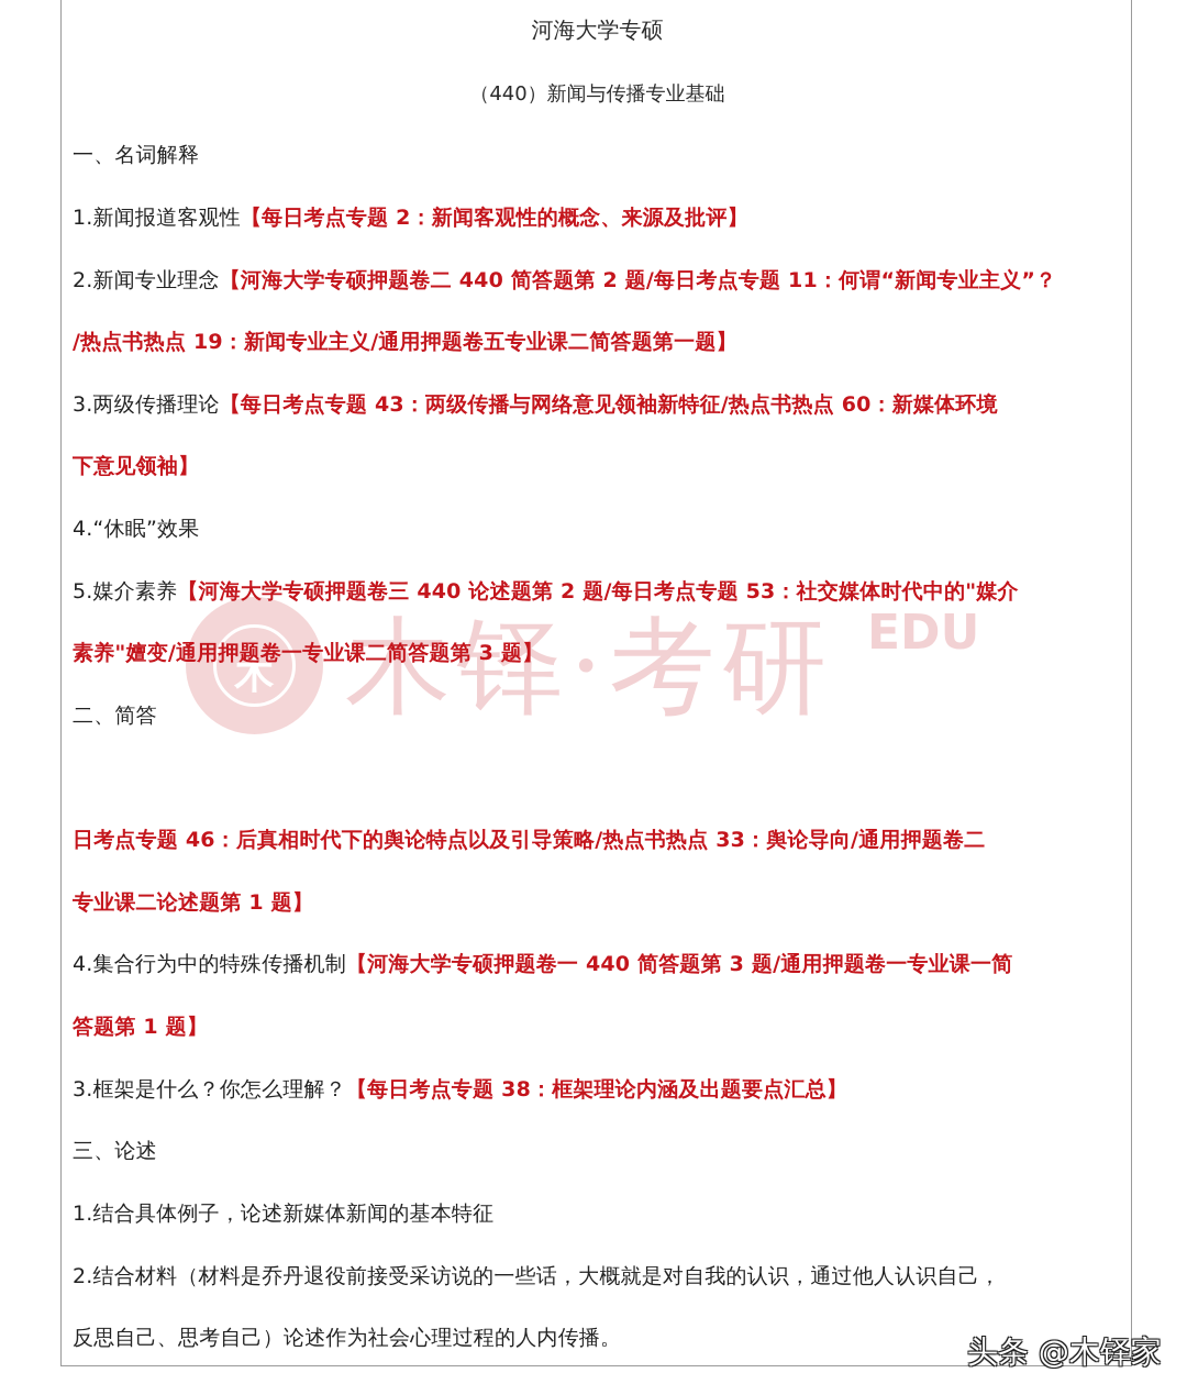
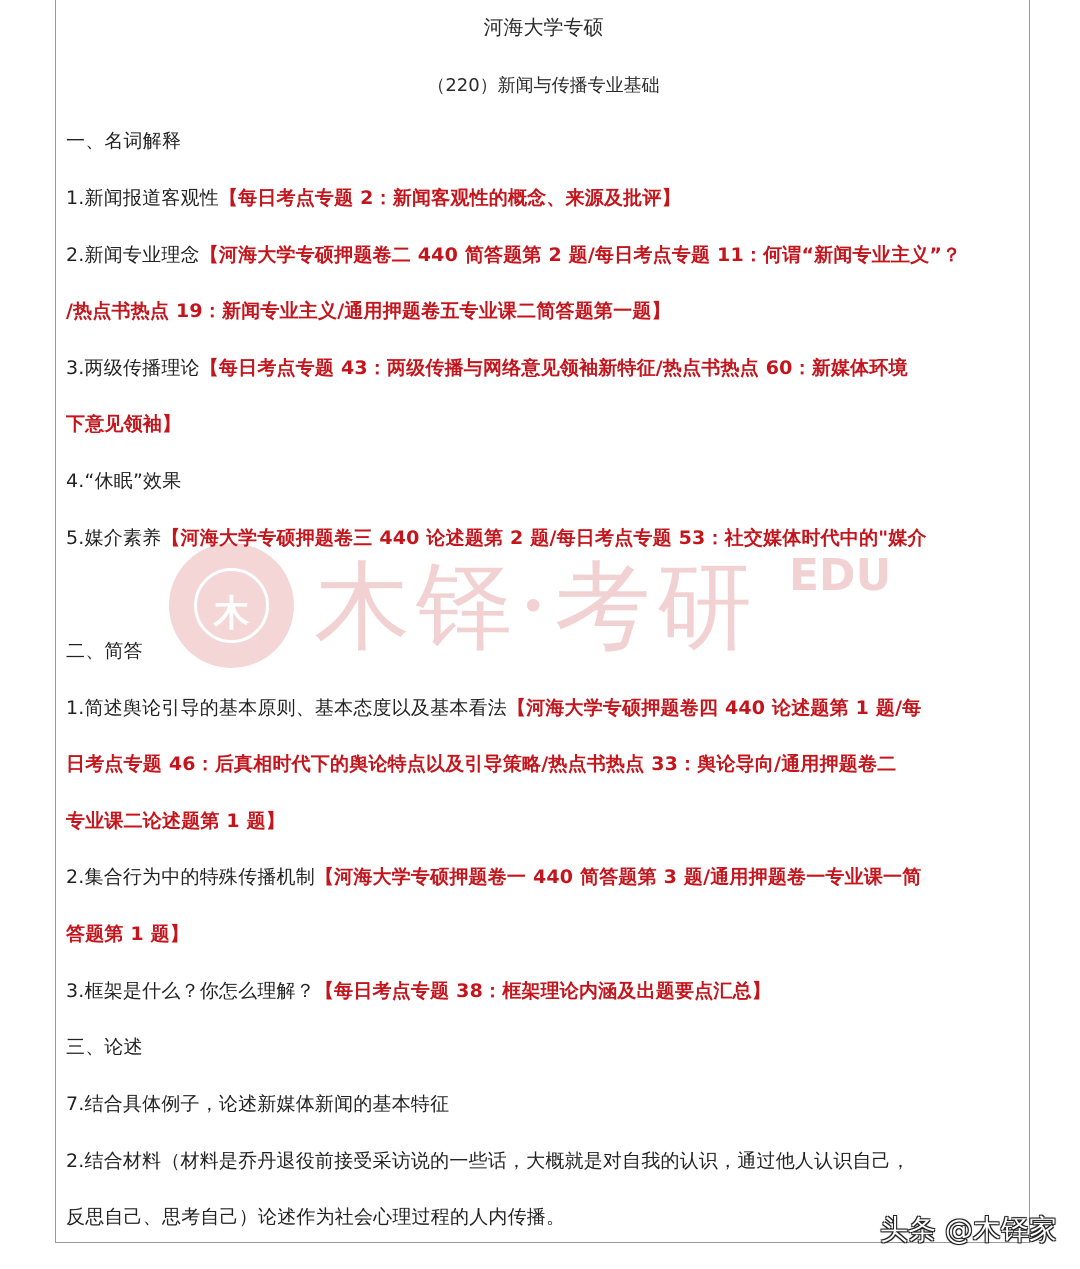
  河海大学专硕
- （440）新闻与传播专业基础
+ （220）新闻与传播专业基础
  一、名词解释
  1.新闻报道客观性【每日考点专题 2：新闻客观性的概念、来源及批评】
  2.新闻专业理念【河海大学专硕押题卷二 440 简答题第 2 题/每日考点专题 11：何谓“新闻专业主义”？
  /热点书热点 19：新闻专业主义/通用押题卷五专业课二简答题第一题】
  3.两级传播理论【每日考点专题 43：两级传播与网络意见领袖新特征/热点书热点 60：新媒体环境
  下意见领袖】
  4.“休眠”效果
  木
  木铎·考研
  EDU
  5.媒介素养【河海大学专硕押题卷三 440 论述题第 2 题/每日考点专题 53：社交媒体时代中的"媒介
- 素养"嬗变/通用押题卷一专业课二简答题第 3 题】
  二、简答
+ 1.简述舆论引导的基本原则、基本态度以及基本看法【河海大学专硕押题卷四 440 论述题第 1 题/每
  日考点专题 46：后真相时代下的舆论特点以及引导策略/热点书热点 33：舆论导向/通用押题卷二
  专业课二论述题第 1 题】
- 4.集合行为中的特殊传播机制【河海大学专硕押题卷一 440 简答题第 3 题/通用押题卷一专业课一简
+ 2.集合行为中的特殊传播机制【河海大学专硕押题卷一 440 简答题第 3 题/通用押题卷一专业课一简
  答题第 1 题】
  3.框架是什么？你怎么理解？【每日考点专题 38：框架理论内涵及出题要点汇总】
  三、论述
- 1.结合具体例子，论述新媒体新闻的基本特征
+ 7.结合具体例子，论述新媒体新闻的基本特征
  2.结合材料（材料是乔丹退役前接受采访说的一些话，大概就是对自我的认识，通过他人认识自己，
  反思自己、思考自己）论述作为社会心理过程的人内传播。
  头条 @木铎家
